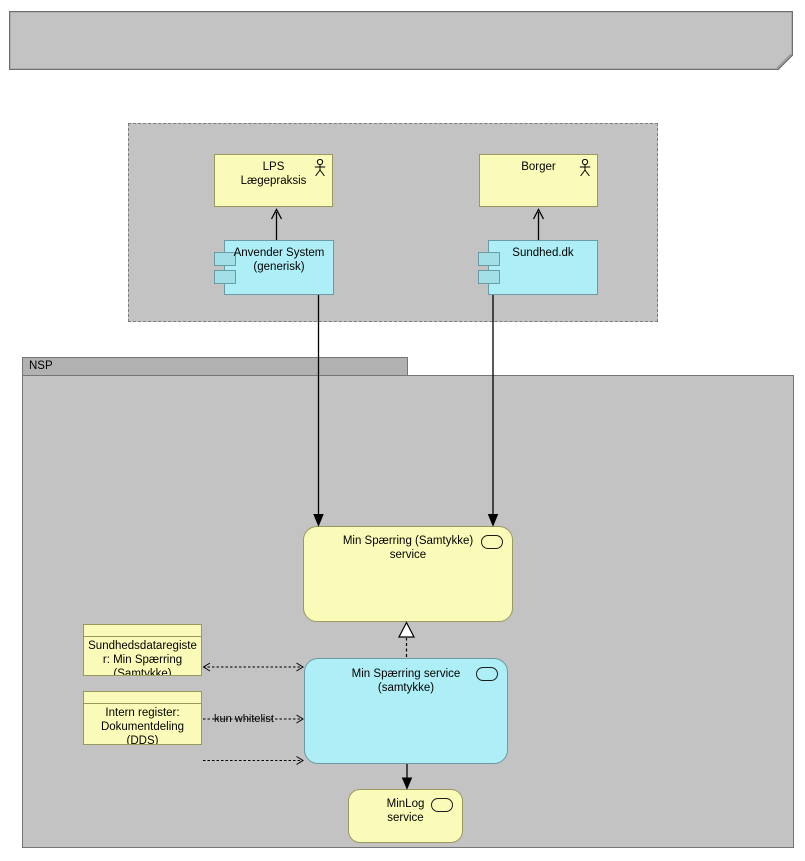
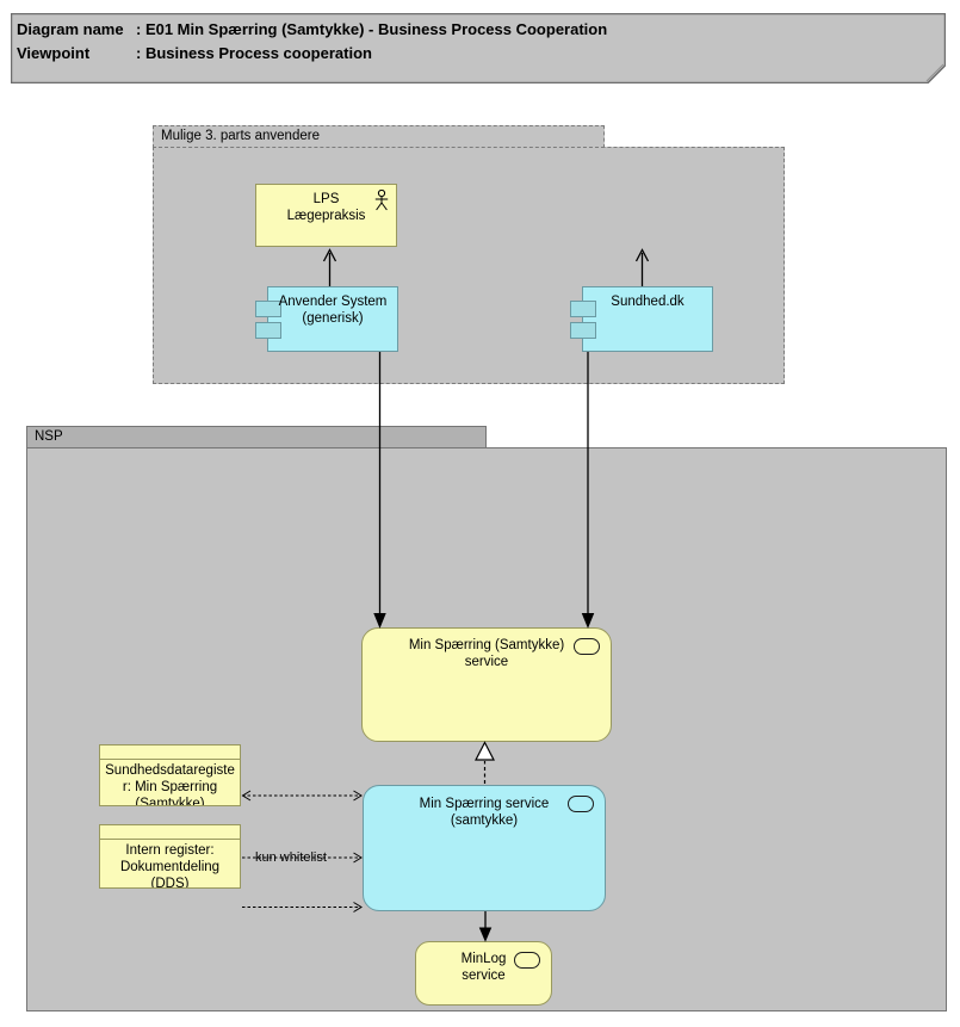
+ Diagram name
+ : E01 Min Spærring (Samtykke) - Business Process Cooperation
+ Viewpoint
+ : Business Process cooperation
+ Mulige 3. parts anvendere
  NSP
  LPS
  Lægepraksis
- Borger
  Anvender System
  (generisk)
  Sundhed.dk
  Min Spærring (Samtykke)
  service
  Min Spærring service
  (samtykke)
  MinLog
  service
  Sundhedsdataregiste
  r: Min Spærring
  (Samtykke)
  Intern register:
  Dokumentdeling
  (DDS)
